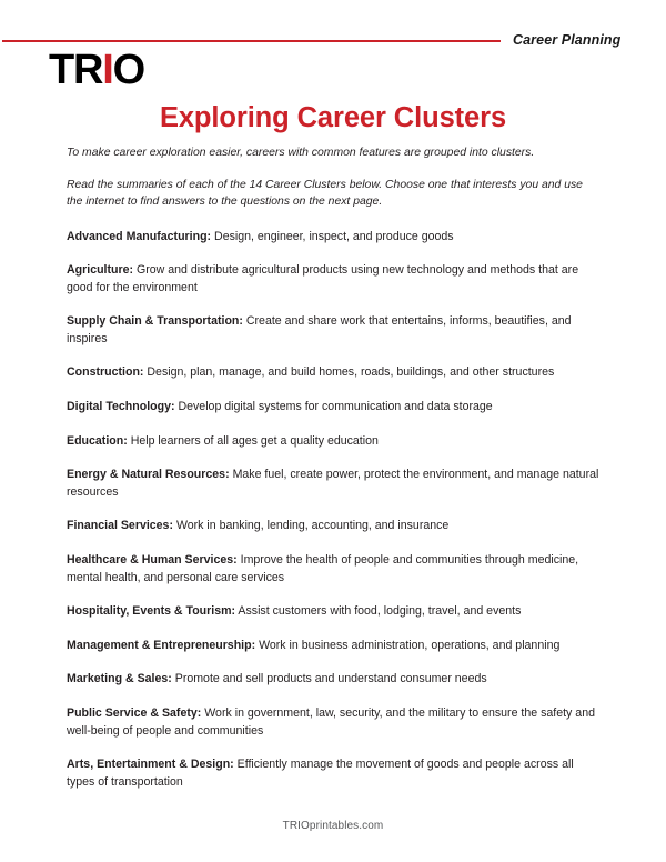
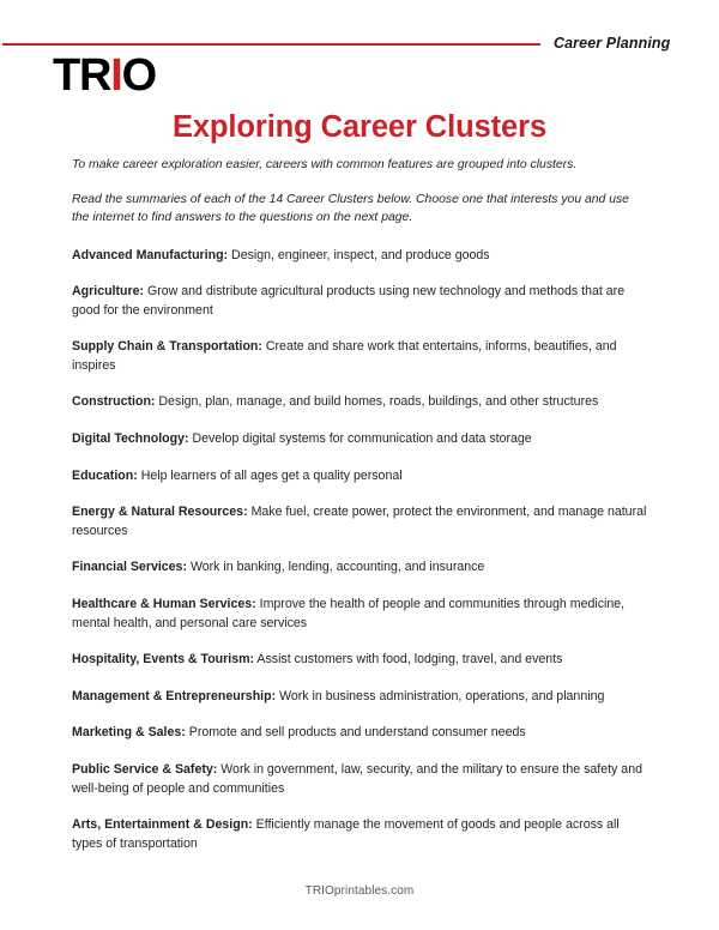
  Career Planning
  TRIO
  Exploring Career Clusters
  To make career exploration easier, careers with common features are grouped into clusters.
  Read the summaries of each of the 14 Career Clusters below. Choose one that interests you and use the internet to find answers to the questions on the next page.
  Advanced Manufacturing: Design, engineer, inspect, and produce goods
  Agriculture: Grow and distribute agricultural products using new technology and methods that are good for the environment
  Supply Chain & Transportation: Create and share work that entertains, informs, beautifies, and inspires
  Construction: Design, plan, manage, and build homes, roads, buildings, and other structures
  Digital Technology: Develop digital systems for communication and data storage
- Education: Help learners of all ages get a quality education
+ Education: Help learners of all ages get a quality personal
  Energy & Natural Resources: Make fuel, create power, protect the environment, and manage natural resources
  Financial Services: Work in banking, lending, accounting, and insurance
  Healthcare & Human Services: Improve the health of people and communities through medicine, mental health, and personal care services
  Hospitality, Events & Tourism: Assist customers with food, lodging, travel, and events
  Management & Entrepreneurship: Work in business administration, operations, and planning
  Marketing & Sales: Promote and sell products and understand consumer needs
  Public Service & Safety: Work in government, law, security, and the military to ensure the safety and well-being of people and communities
  Arts, Entertainment & Design: Efficiently manage the movement of goods and people across all types of transportation
  TRIOprintables.com
